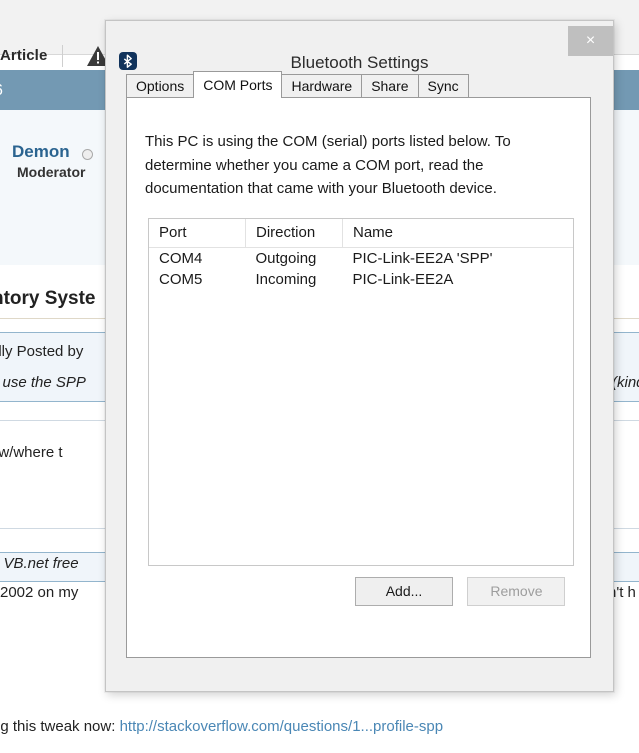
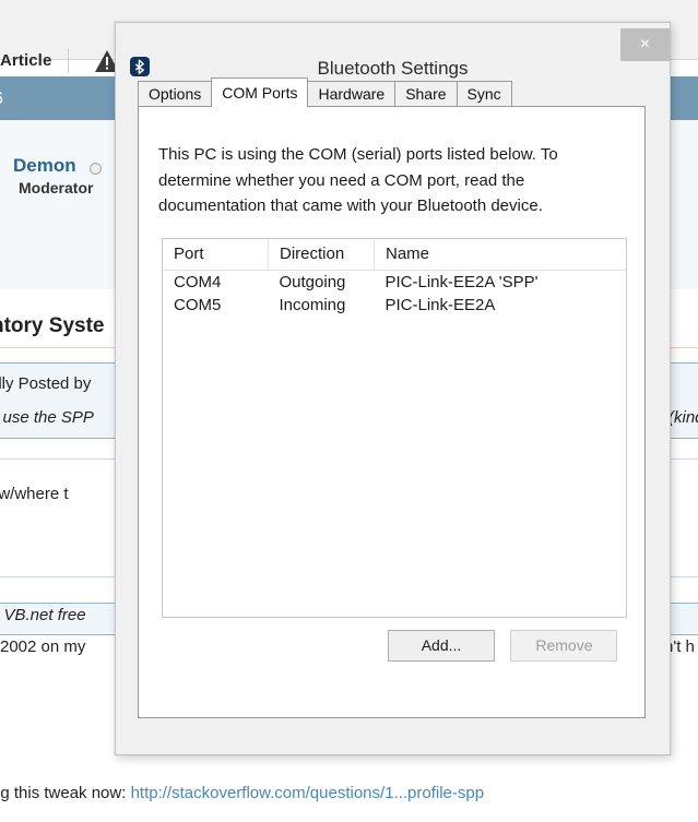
  tory Syste
  lly Posted by
  use the SPP
  (kin
  w/where t
  VB.net free
  2002 on my
  't h
  Demon
  Moderator
  Article
  g this tweak now: http://stackoverflow.com/questions/1...profile-spp
  Bluetooth Settings
  ×
  Options
  COM Ports
  Hardware
  Share
  Sync
- This PC is using the COM (serial) ports listed below. To determine whether you came a COM port, read the documentation that came with your Bluetooth device.
+ This PC is using the COM (serial) ports listed below. To determine whether you need a COM port, read the documentation that came with your Bluetooth device.
  Port	Direction	Name
  COM4	Outgoing	PIC-Link-EE2A 'SPP'
  COM5	Incoming	PIC-Link-EE2A
  Add... Remove
